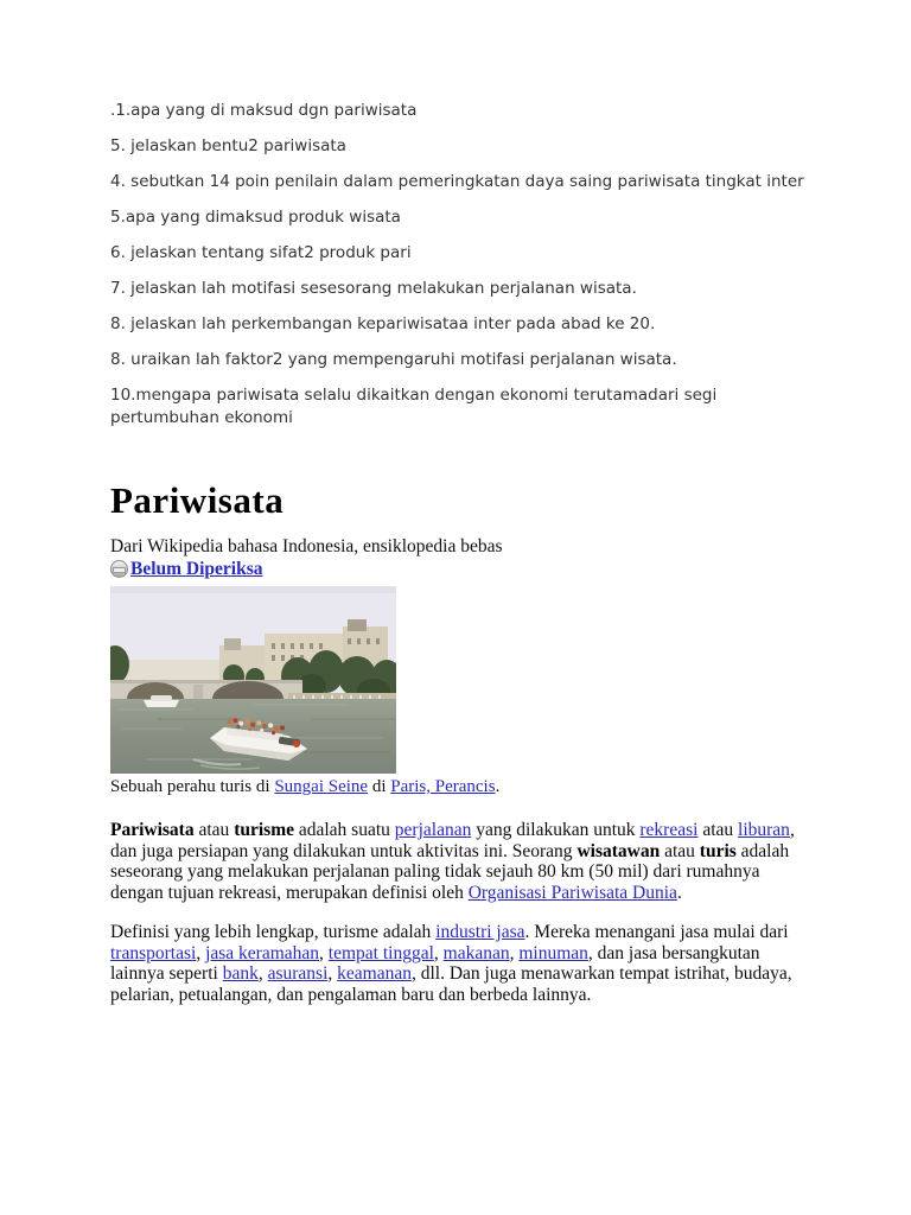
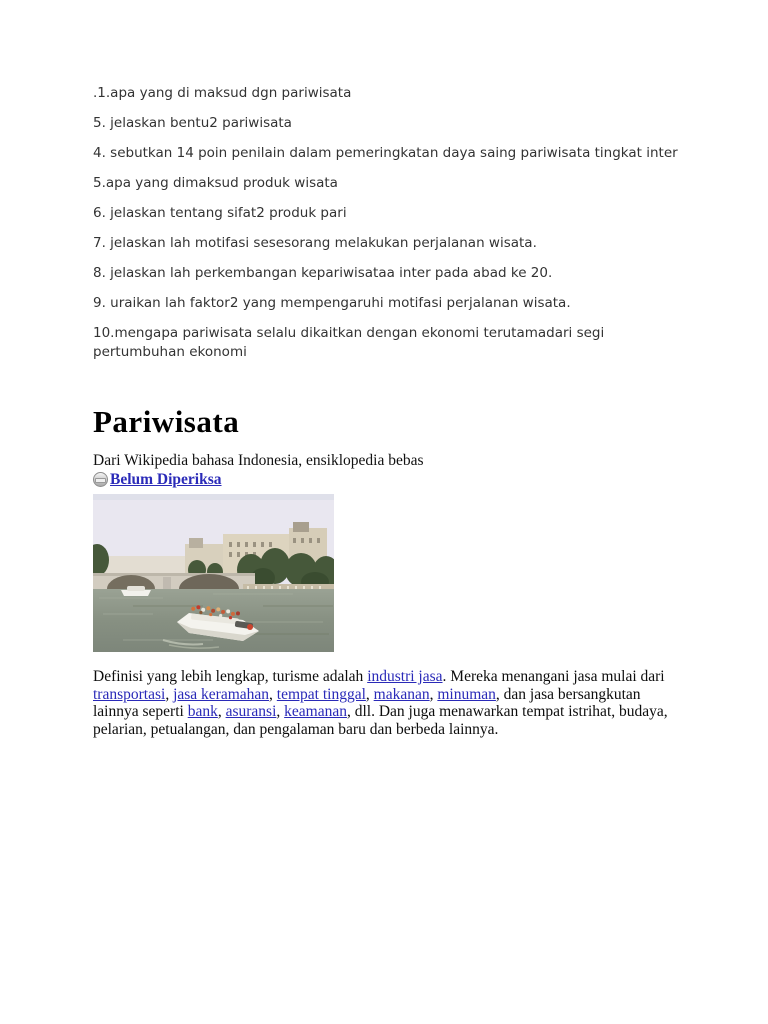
  .1.apa yang di maksud dgn pariwisata
  5. jelaskan bentu2 pariwisata
  4. sebutkan 14 poin penilain dalam pemeringkatan daya saing pariwisata tingkat inter
  5.apa yang dimaksud produk wisata
  6. jelaskan tentang sifat2 produk pari
  7. jelaskan lah motifasi sesesorang melakukan perjalanan wisata.
  8. jelaskan lah perkembangan kepariwisataa inter pada abad ke 20.
- 8. uraikan lah faktor2 yang mempengaruhi motifasi perjalanan wisata.
+ 9. uraikan lah faktor2 yang mempengaruhi motifasi perjalanan wisata.
  10.mengapa pariwisata selalu dikaitkan dengan ekonomi terutamadari segi pertumbuhan ekonomi
  Pariwisata
  Dari Wikipedia bahasa Indonesia, ensiklopedia bebas
  Belum Diperiksa
- Sebuah perahu turis di Sungai Seine di Paris, Perancis.
- Pariwisata atau turisme adalah suatu perjalanan yang dilakukan untuk rekreasi atau liburan, dan juga persiapan yang dilakukan untuk aktivitas ini. Seorang wisatawan atau turis adalah seseorang yang melakukan perjalanan paling tidak sejauh 80 km (50 mil) dari rumahnya dengan tujuan rekreasi, merupakan definisi oleh Organisasi Pariwisata Dunia.
  Definisi yang lebih lengkap, turisme adalah industri jasa. Mereka menangani jasa mulai dari transportasi, jasa keramahan, tempat tinggal, makanan, minuman, dan jasa bersangkutan lainnya seperti bank, asuransi, keamanan, dll. Dan juga menawarkan tempat istrihat, budaya, pelarian, petualangan, dan pengalaman baru dan berbeda lainnya.
